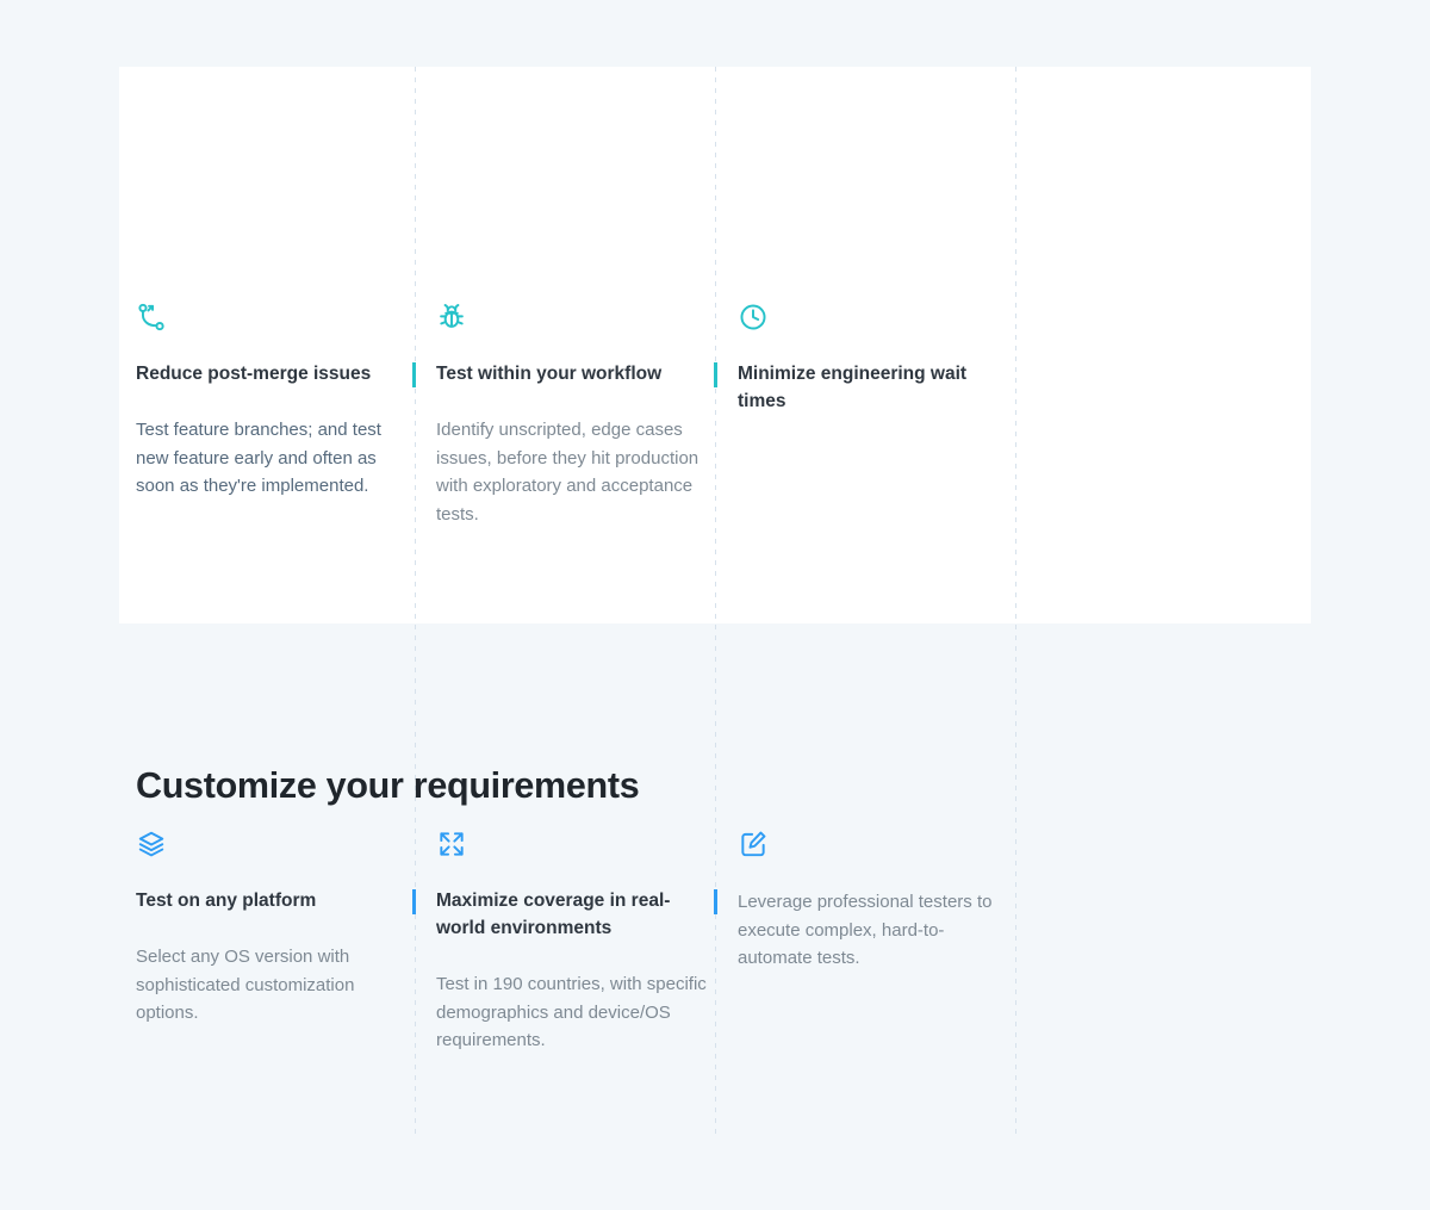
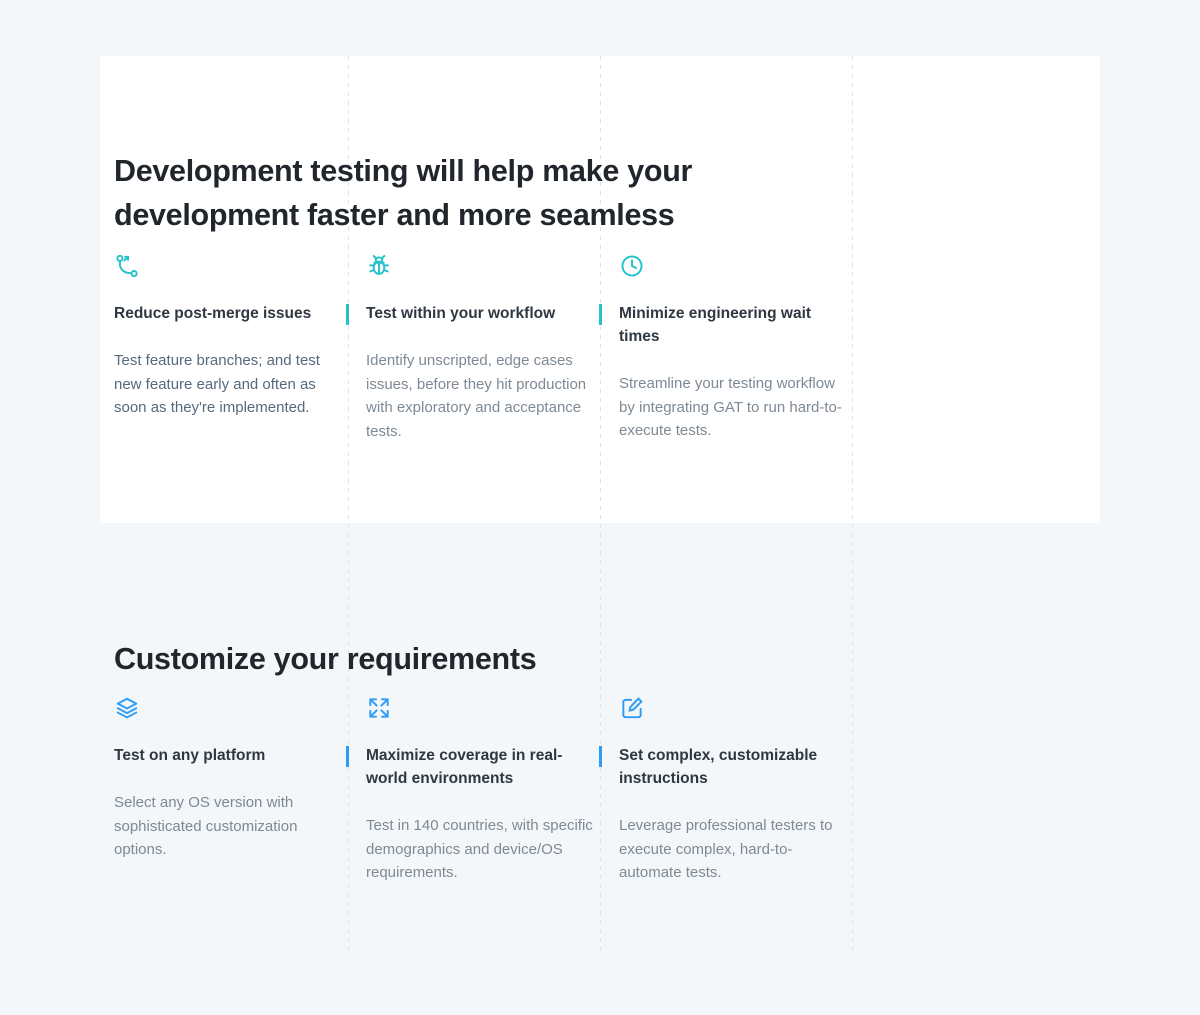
+ Development testing will help make your development faster and more seamless
  Reduce post-merge issues
  Test feature branches; and test new feature early and often as soon as they're implemented.
  Test within your workflow
  Identify unscripted, edge cases issues, before they hit production with exploratory and acceptance tests.
  Minimize engineering wait times
+ Streamline your testing workflow by integrating GAT to run hard-to-execute tests.
  Customize your requirements
  Test on any platform
  Select any OS version with sophisticated customization options.
  Maximize coverage in real-world environments
- Test in 190 countries, with specific demographics and device/OS requirements.
+ Test in 140 countries, with specific demographics and device/OS requirements.
+ Set complex, customizable instructions
  Leverage professional testers to execute complex, hard-to-automate tests.
